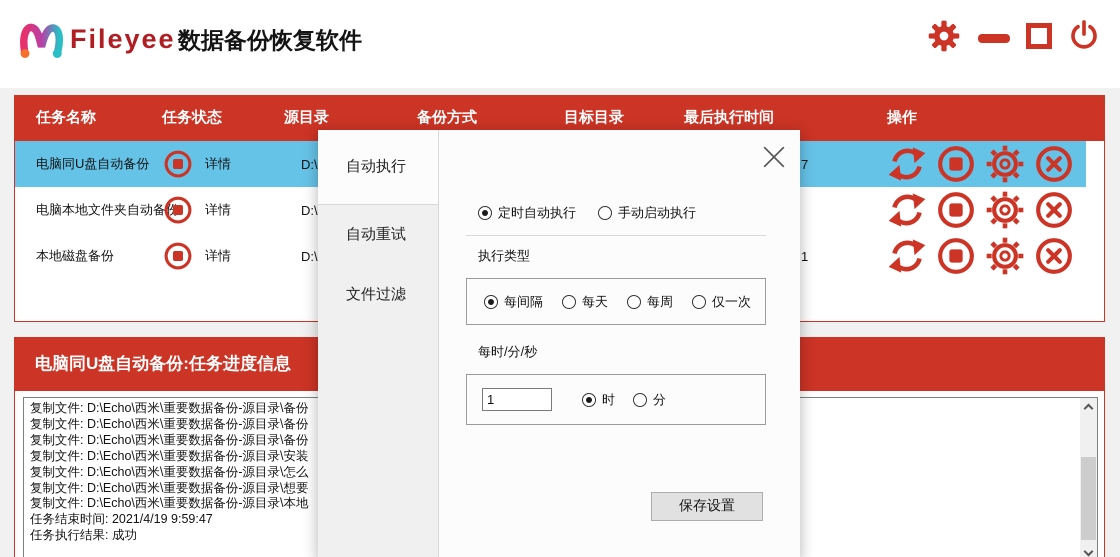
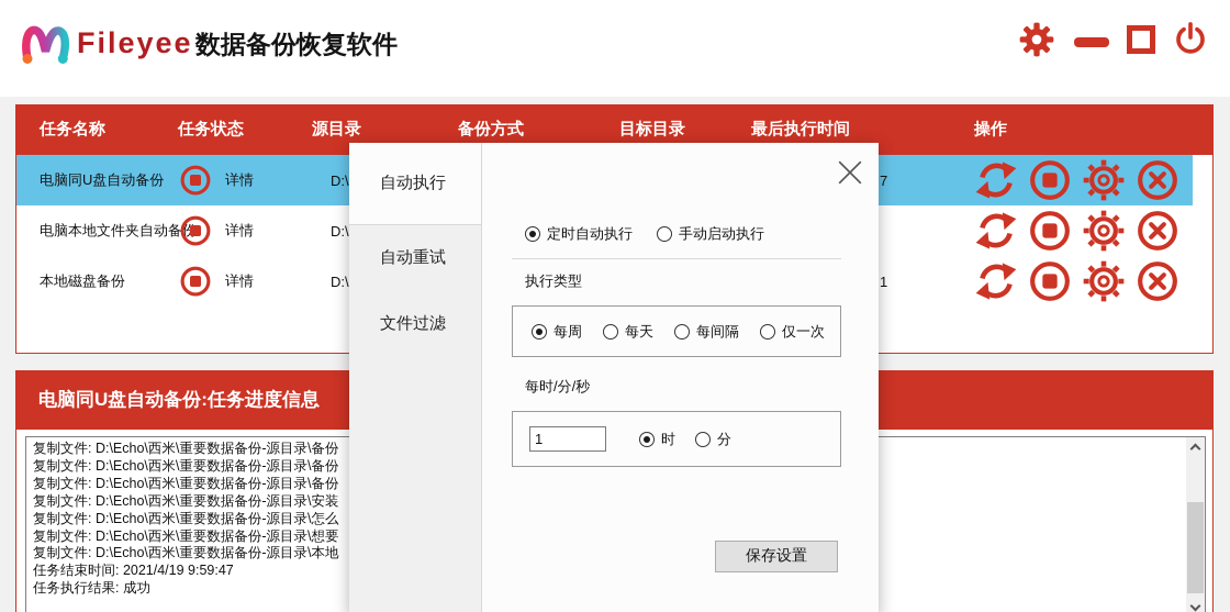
  Fileyee
  数据备份恢复软件
  任务名称
  任务状态
  源目录
  备份方式
  目标目录
  最后执行时间
  操作
  电脑同U盘自动备份
  详情
  D:\
  7
  电脑本地文件夹自动备
  详情
  D:\
  本地磁盘备份
  详情
  D:\
  1
  电脑同U盘自动备份:任务进度信息
  复制文件: D:\Echo\西米\重要数据备份-源目录\备份
  复制文件: D:\Echo\西米\重要数据备份-源目录\备份
  复制文件: D:\Echo\西米\重要数据备份-源目录\备份
  复制文件: D:\Echo\西米\重要数据备份-源目录\安装
  复制文件: D:\Echo\西米\重要数据备份-源目录\怎么
  复制文件: D:\Echo\西米\重要数据备份-源目录\想要
  复制文件: D:\Echo\西米\重要数据备份-源目录\本地
  任务结束时间: 2021/4/19 9:59:47
  任务执行结果: 成功
  自动执行
  自动重试
  文件过滤
  定时自动执行
  手动启动执行
  执行类型
- 每间隔
+ 每周
  每天
- 每周
+ 每间隔
  仅一次
  每时/分/秒
  1
  时
  分
  保存设置
